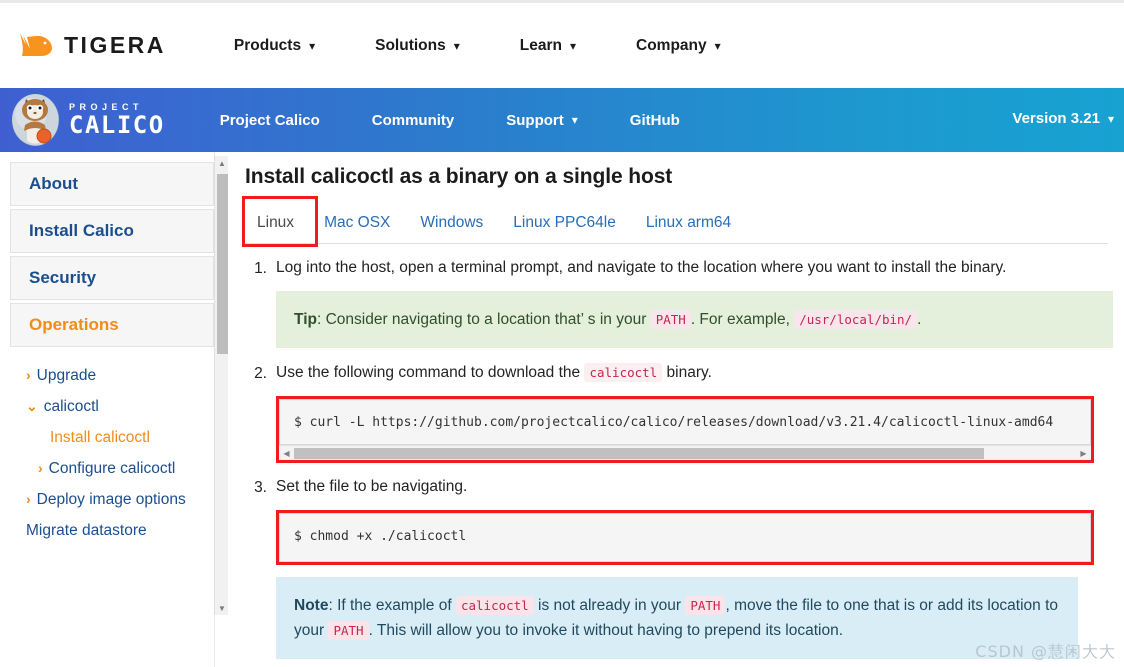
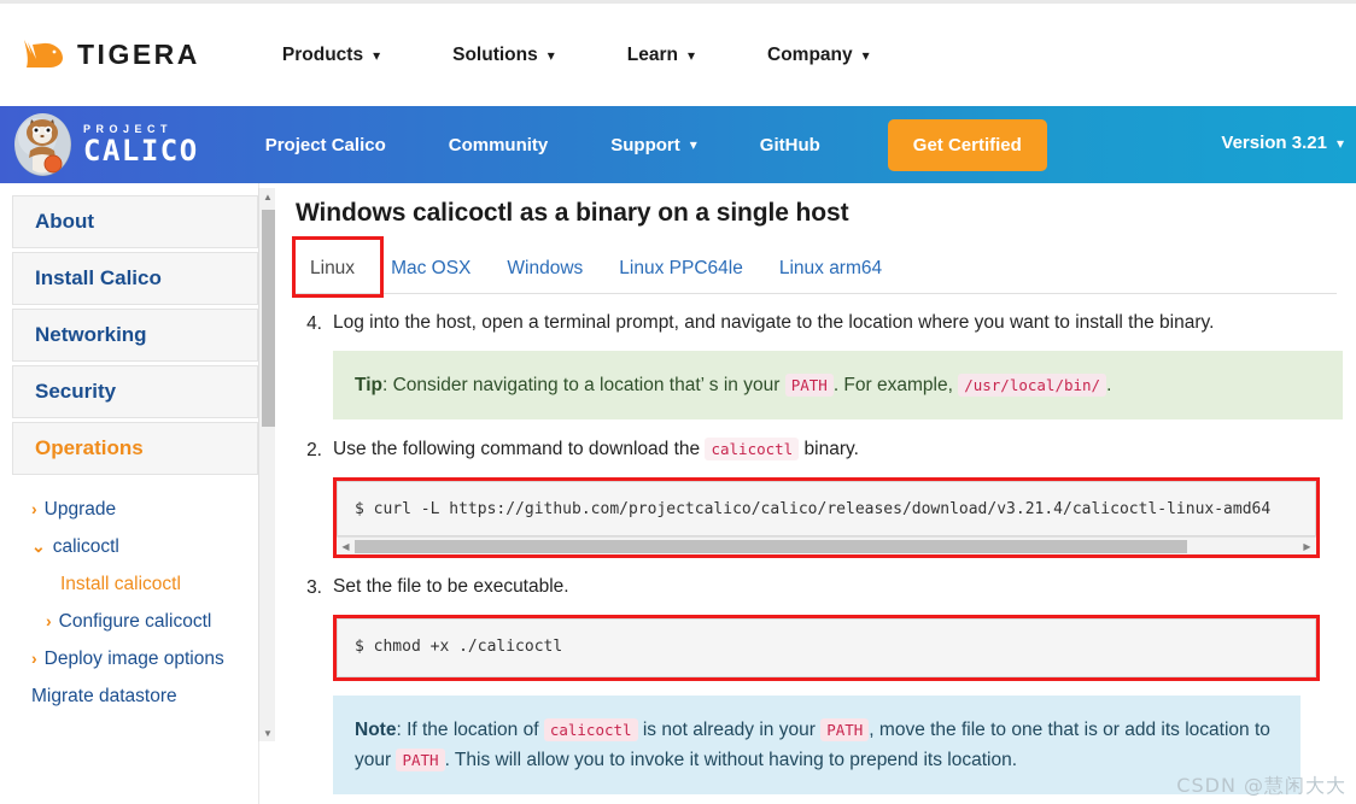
  TIGERA
  Products
  ▾
  Solutions
  ▾
  Learn
  ▾
  Company
  ▾
  PROJECT
  CALICO
  Project Calico
  Community
  Support
  ▾
  GitHub
+ Get Certified
  Version 3.21
  ▾
  About
  Install Calico
+ Networking
  Security
  Operations
  ›
  Upgrade
  ⌄
  calicoctl
  Install calicoctl
  ›
  Configure calicoctl
  ›
  Deploy image options
  Migrate datastore
  ▲
  ▼
- Install calicoctl as a binary on a single host
+ Windows calicoctl as a binary on a single host
  Linux
  Mac OSX
  Windows
  Linux PPC64le
  Linux arm64
- 1.
+ 4.
  Log into the host, open a terminal prompt, and navigate to the location where you want to install the binary.
  Tip: Consider navigating to a location that’ s in your PATH . For example, /usr/local/bin/ .
  2.
  Use the following command to download the calicoctl binary.
  $ curl -L https://github.com/projectcalico/calico/releases/download/v3.21.4/calicoctl-linux-amd64
  ◀
  ▶
  3.
- Set the file to be navigating.
+ Set the file to be executable.
  $ chmod +x ./calicoctl
- Note: If the example of calicoctl is not already in your PATH , move the file to one that is or add its location to your PATH . This will allow you to invoke it without having to prepend its location.
+ Note: If the location of calicoctl is not already in your PATH , move the file to one that is or add its location to your PATH . This will allow you to invoke it without having to prepend its location.
  CSDN @慧闲大大
